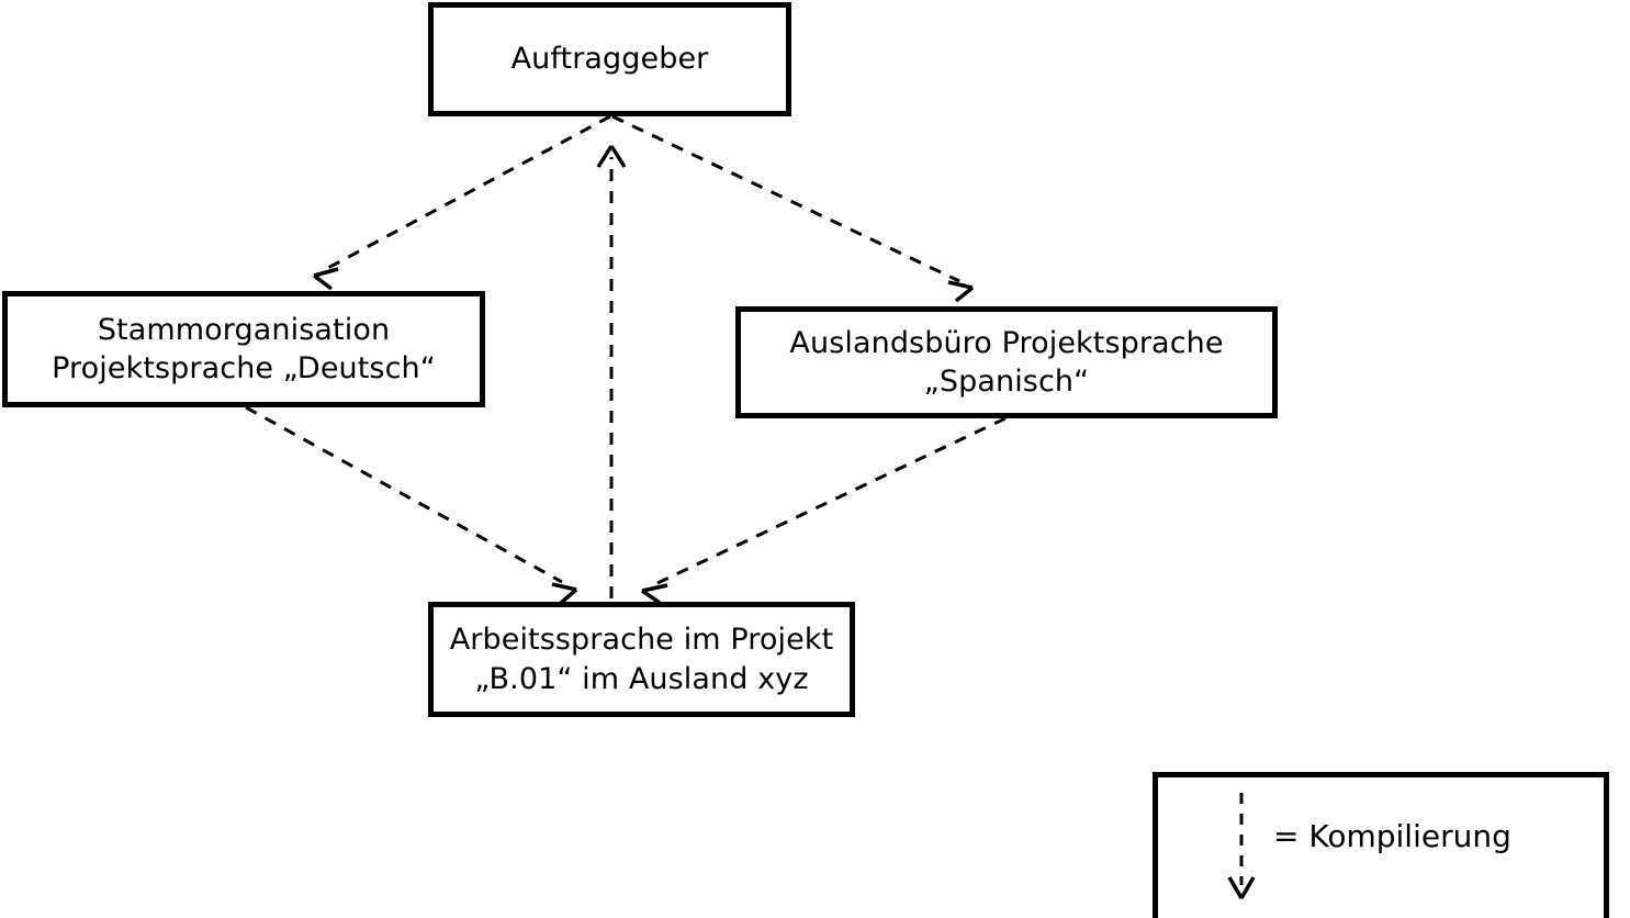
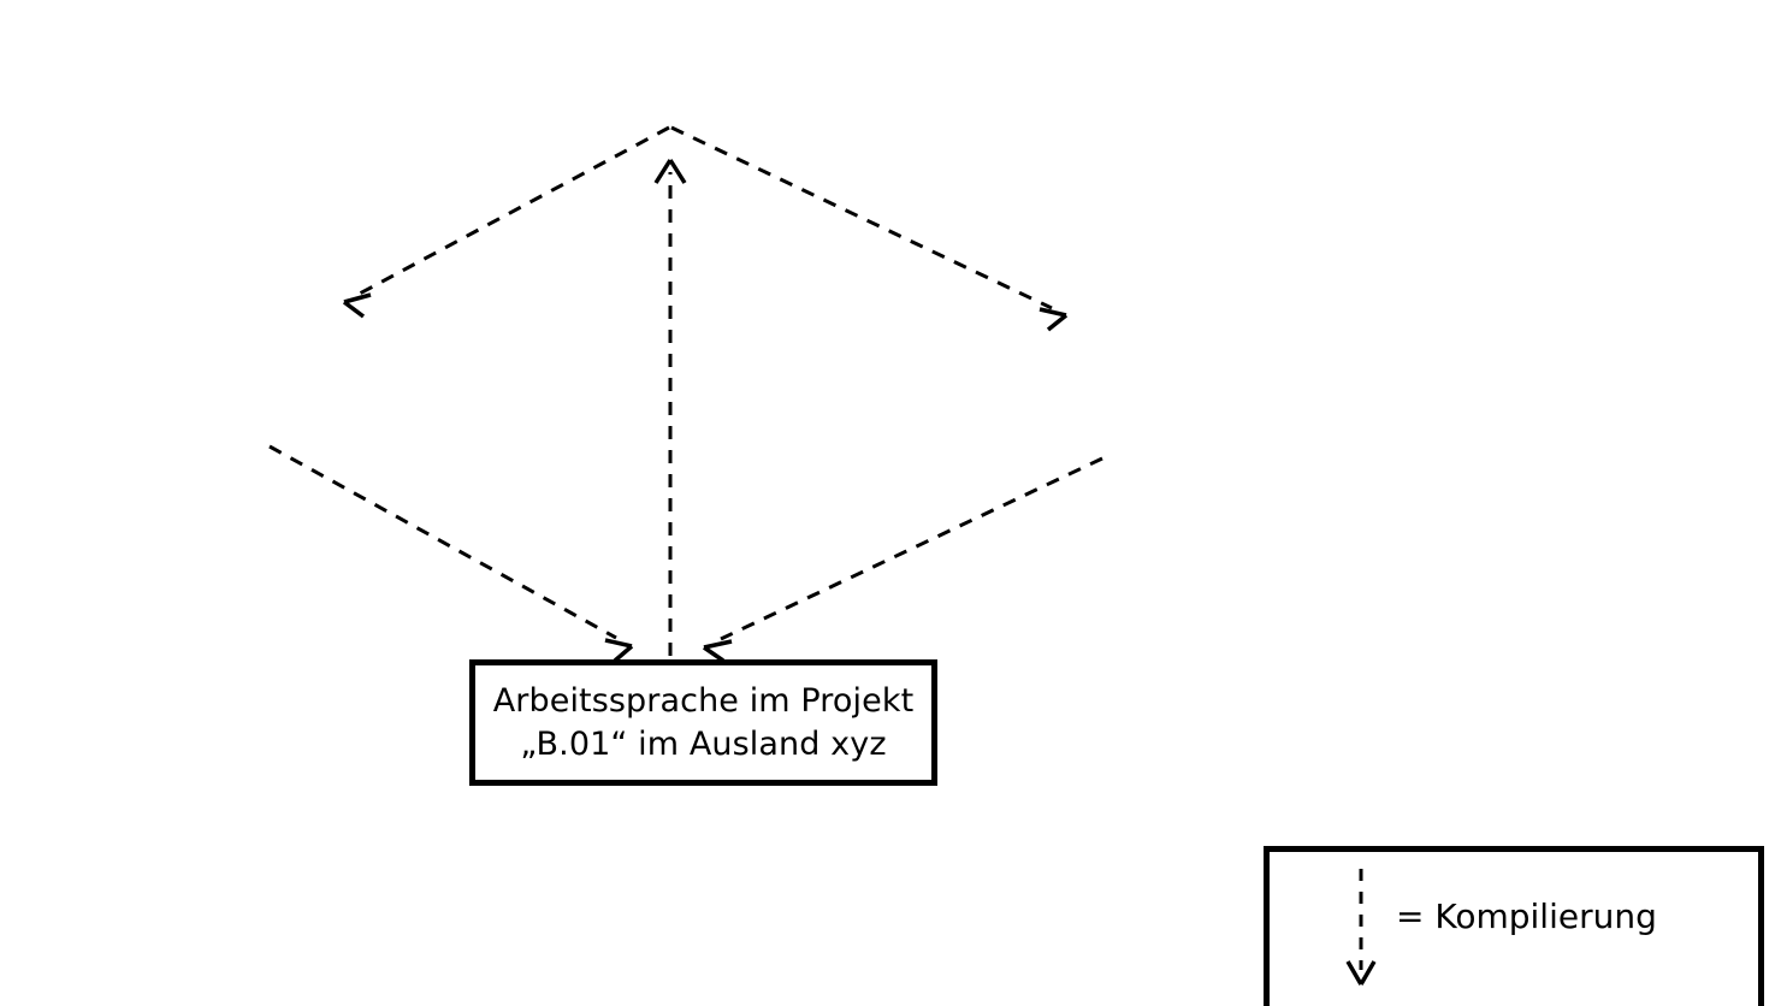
- Auftraggeber
- Stammorganisation
- Projektsprache „Deutsch“
- Auslandsbüro Projektsprache
- „Spanisch“
  Arbeitssprache im Projekt
  „B.01“ im Ausland xyz
  = Kompilierung
